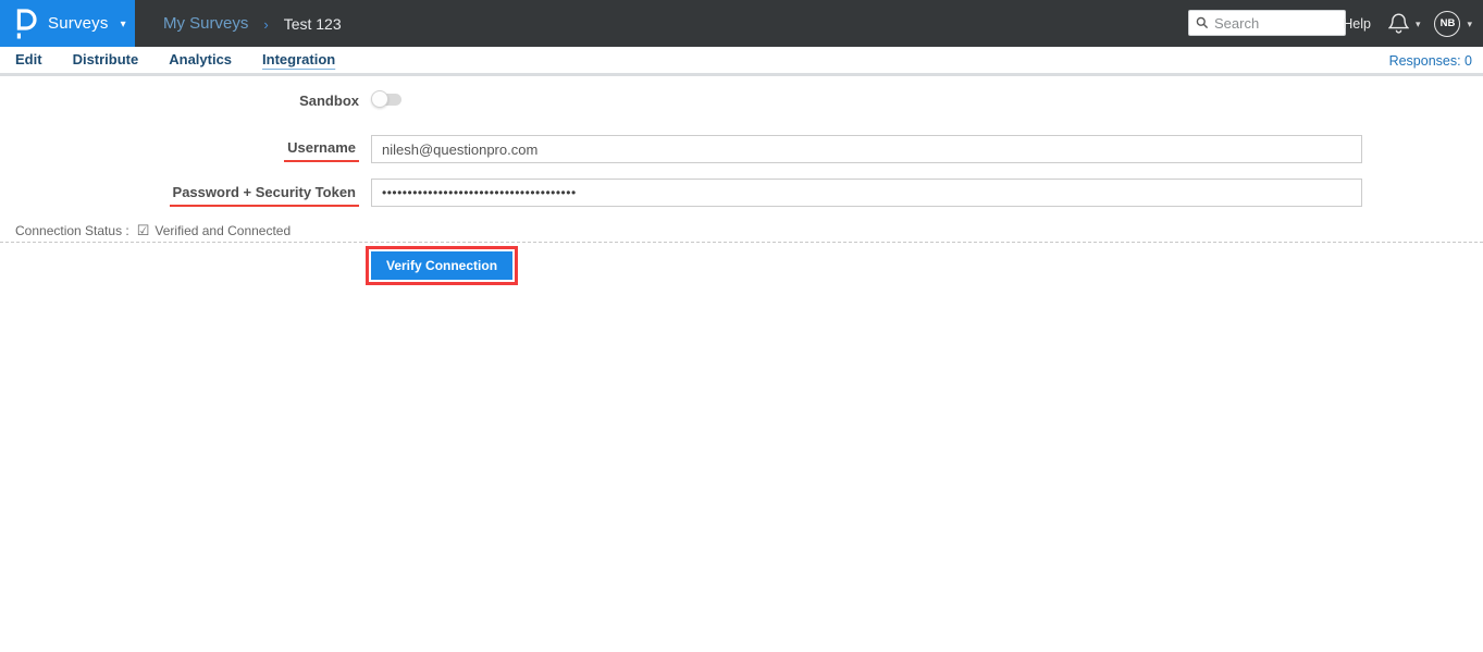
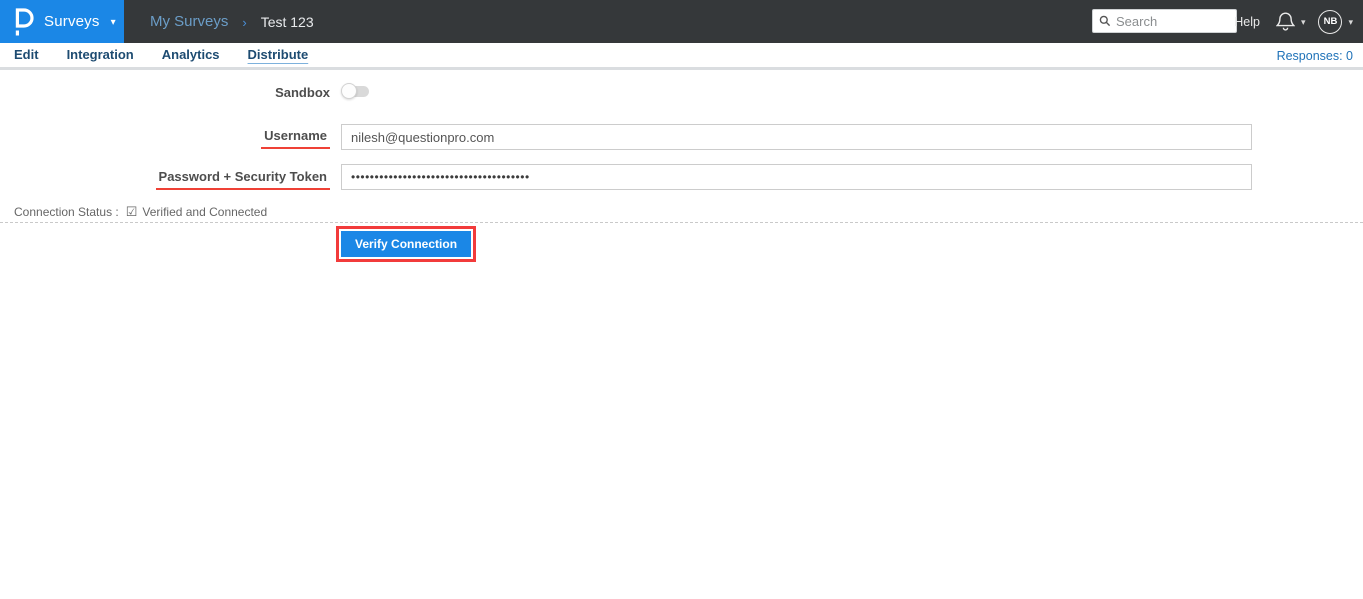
  Surveys
  ▾
  My Surveys
  ›
  Test 123
  Search
  Help
  ▾
  NB
  ▾
  Edit
- Distribute
+ Integration
  Analytics
- Integration
+ Distribute
  Responses: 0
  Sandbox
  Username
  nilesh@questionpro.com
  Password + Security Token
  ••••••••••••••••••••••••••••••••••••••
  Connection Status :
  ☑
  Verified and Connected
  Verify Connection
